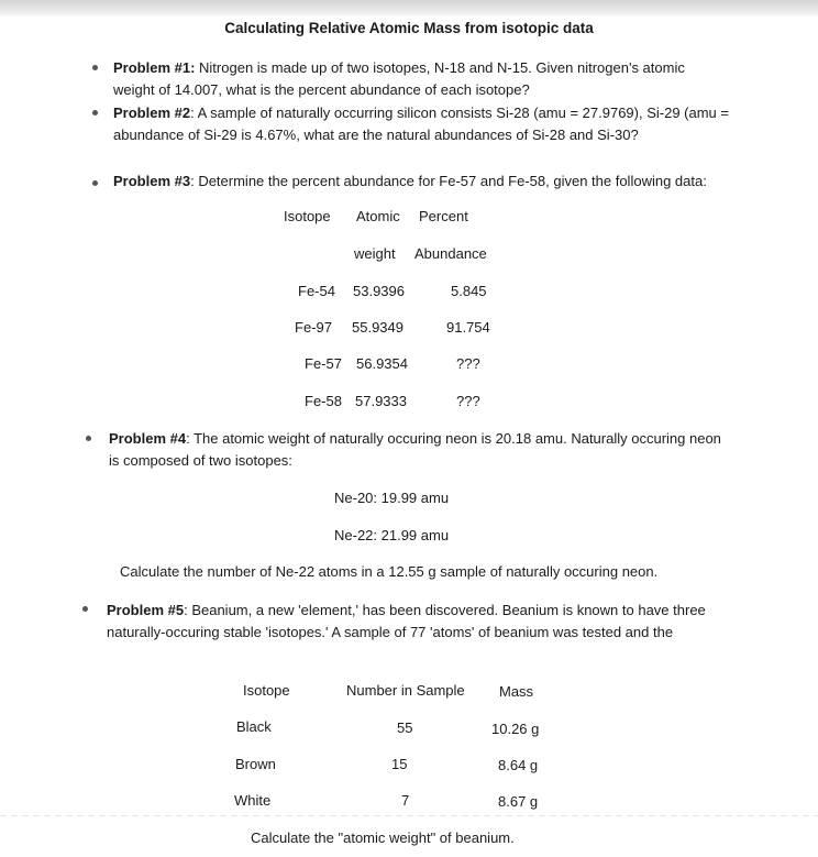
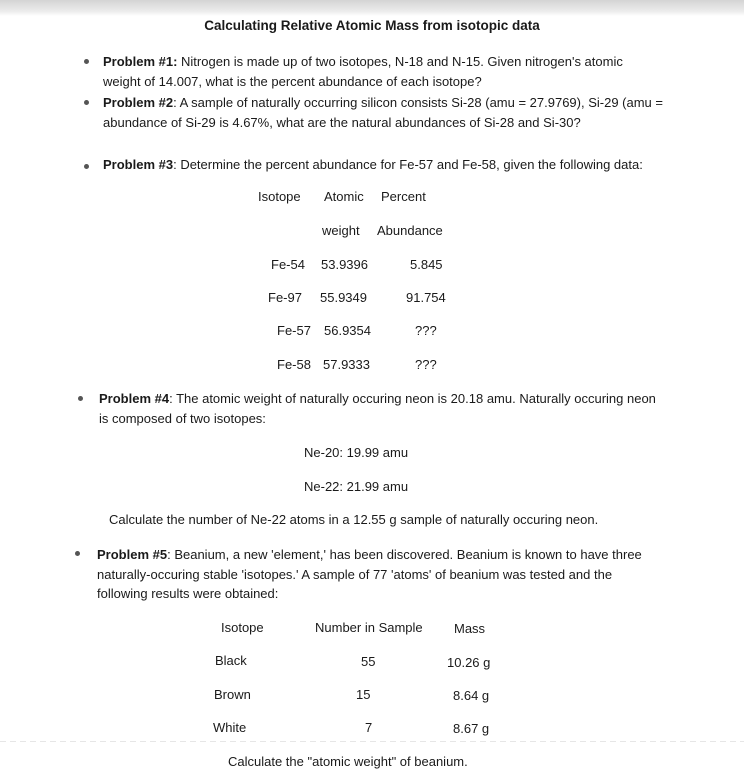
  Calculating Relative Atomic Mass from isotopic data
  Problem #1: Nitrogen is made up of two isotopes, N-18 and N-15. Given nitrogen's atomic
  weight of 14.007, what is the percent abundance of each isotope?
  Problem #2: A sample of naturally occurring silicon consists Si-28 (amu = 27.9769), Si-29 (amu =
  abundance of Si-29 is 4.67%, what are the natural abundances of Si-28 and Si-30?
  Problem #3: Determine the percent abundance for Fe-57 and Fe-58, given the following data:
  Isotope
  Atomic
  Percent
  weight
  Abundance
  Fe-54
  53.9396
  5.845
  Fe-97
  55.9349
  91.754
  Fe-57
  56.9354
  ???
  Fe-58
  57.9333
  ???
  Problem #4: The atomic weight of naturally occuring neon is 20.18 amu. Naturally occuring neon
  is composed of two isotopes:
  Ne-20: 19.99 amu
  Ne-22: 21.99 amu
  Calculate the number of Ne-22 atoms in a 12.55 g sample of naturally occuring neon.
  Problem #5: Beanium, a new 'element,' has been discovered. Beanium is known to have three
  naturally-occuring stable 'isotopes.' A sample of 77 'atoms' of beanium was tested and the
+ following results were obtained:
  Isotope
  Number in Sample
  Mass
  Black
  55
  10.26 g
  Brown
  15
  8.64 g
  White
  7
  8.67 g
  Calculate the "atomic weight" of beanium.
